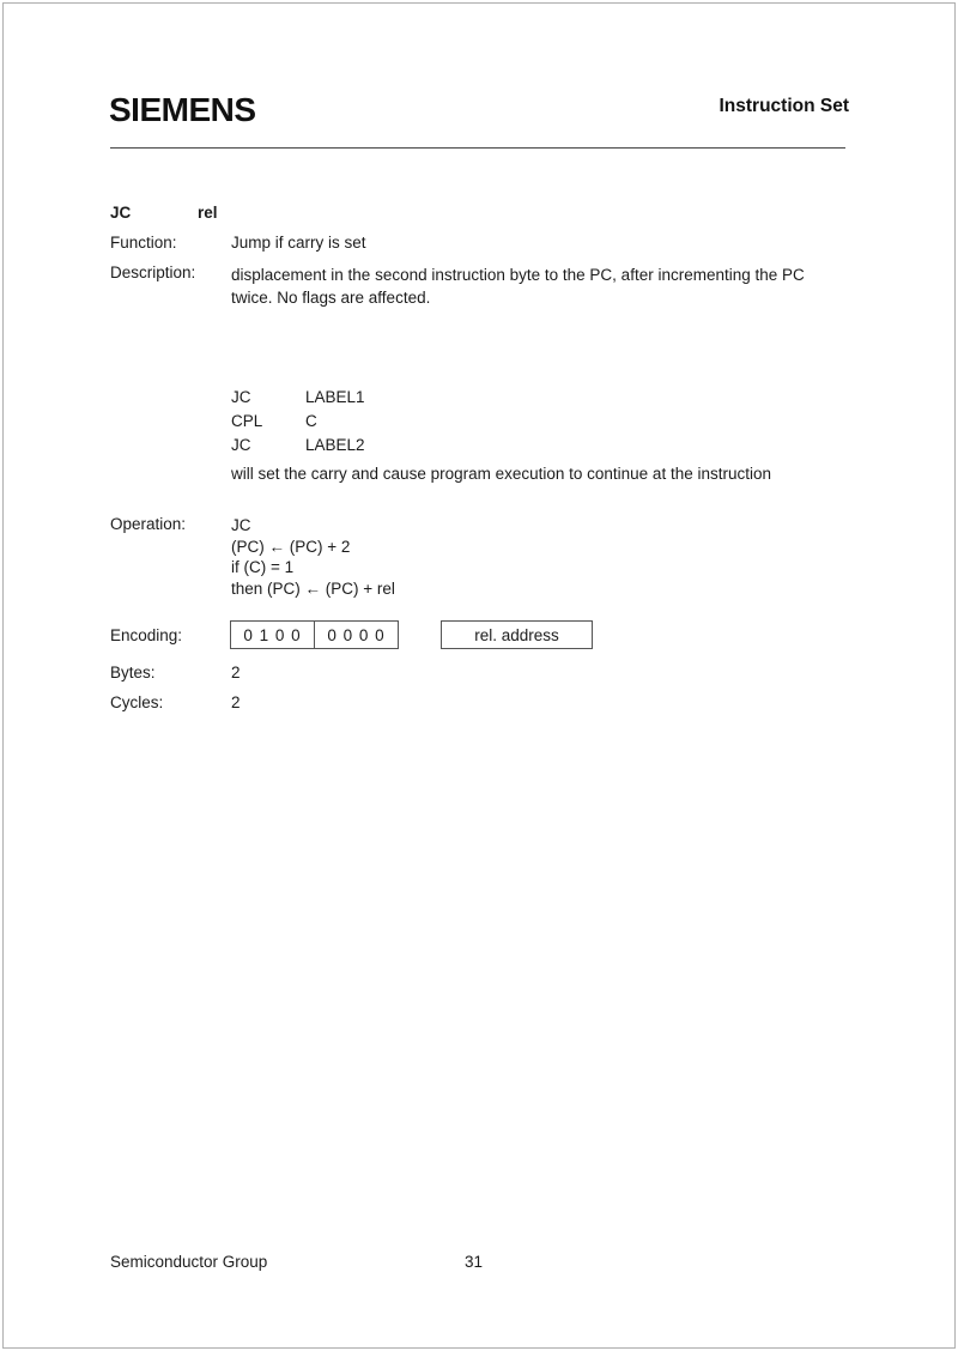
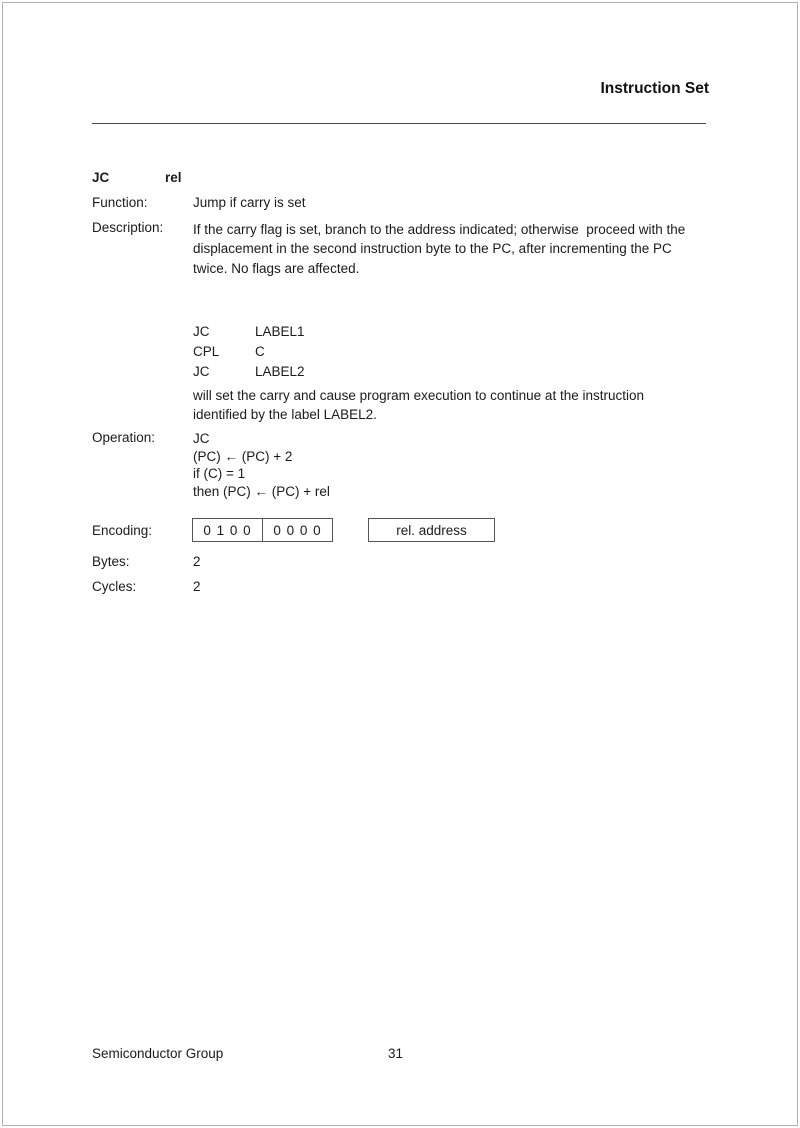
- SIEMENS
  Instruction Set
  JC
  rel
  Function:
  Jump if carry is set
  Description:
+ If the carry flag is set, branch to the address indicated; otherwise proceed with the
  displacement in the second instruction byte to the PC, after incrementing the PC
  twice. No flags are affected.
  JC
  LABEL1
  CPL
  C
  JC
  LABEL2
  will set the carry and cause program execution to continue at the instruction
+ identified by the label LABEL2.
  Operation:
  JC
  (PC) ← (PC) + 2
  if (C) = 1
  then (PC) ← (PC) + rel
  Encoding:
  0 1 0 0
  0 0 0 0
  rel. address
  Bytes:
  2
  Cycles:
  2
  Semiconductor Group
  31
